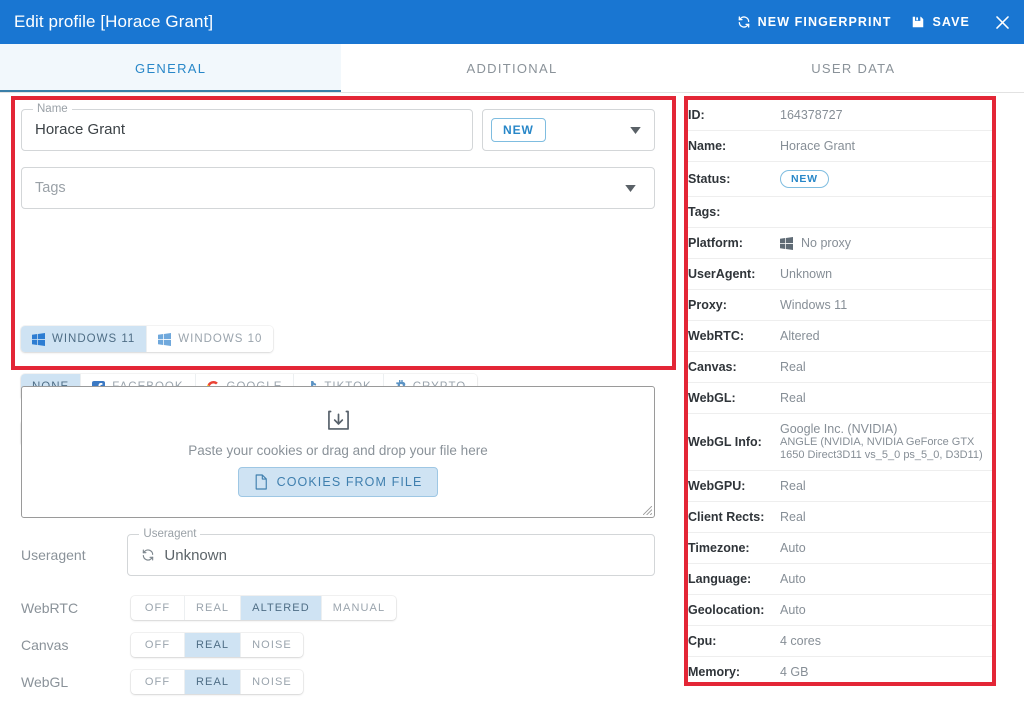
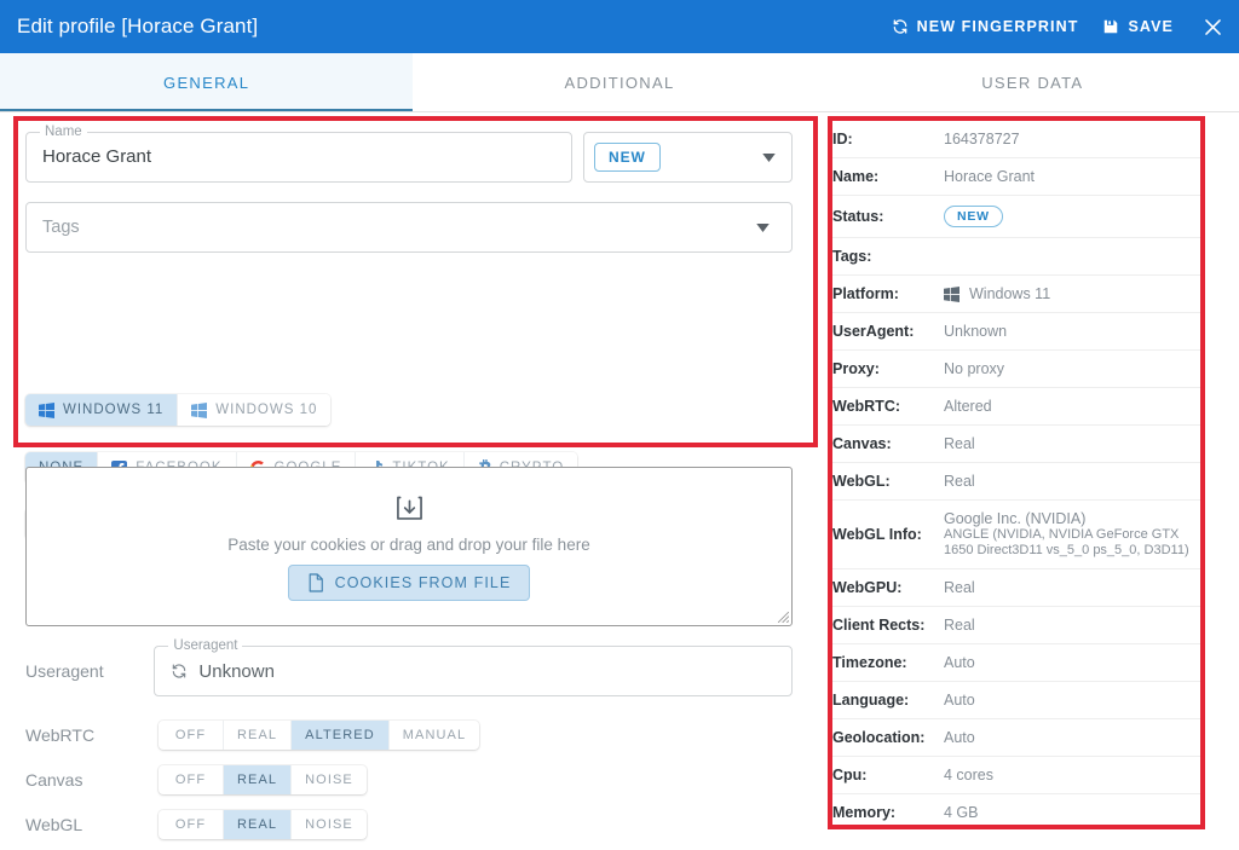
  Edit profile [Horace Grant]
  NEW FINGERPRINT
  SAVE
  GENERAL
  ADDITIONAL
  USER DATA
  Name
  Horace Grant
  NEW
  Tags
  WINDOWS 11
  WINDOWS 10
  Paste your cookies or drag and drop your file here
  COOKIES FROM FILE
  Useragent
  Useragent
  Unknown
  WebRTC
  OFF
  REAL
  ALTERED
  MANUAL
  Canvas
  OFF
  REAL
  NOISE
  WebGL
  OFF
  REAL
  NOISE
  ID:	164378727
  Name:	Horace Grant
  Status:	NEW
  Tags:
- Platform:	No proxy
+ Platform:	Windows 11
  UserAgent:	Unknown
- Proxy:	Windows 11
+ Proxy:	No proxy
  WebRTC:	Altered
  Canvas:	Real
  WebGL:	Real
  WebGL Info:	Google Inc. (NVIDIA) ANGLE (NVIDIA, NVIDIA GeForce GTX 1650 Direct3D11 vs_5_0 ps_5_0, D3D11)
  WebGPU:	Real
  Client Rects:	Real
  Timezone:	Auto
  Language:	Auto
  Geolocation:	Auto
  Cpu:	4 cores
  Memory:	4 GB
